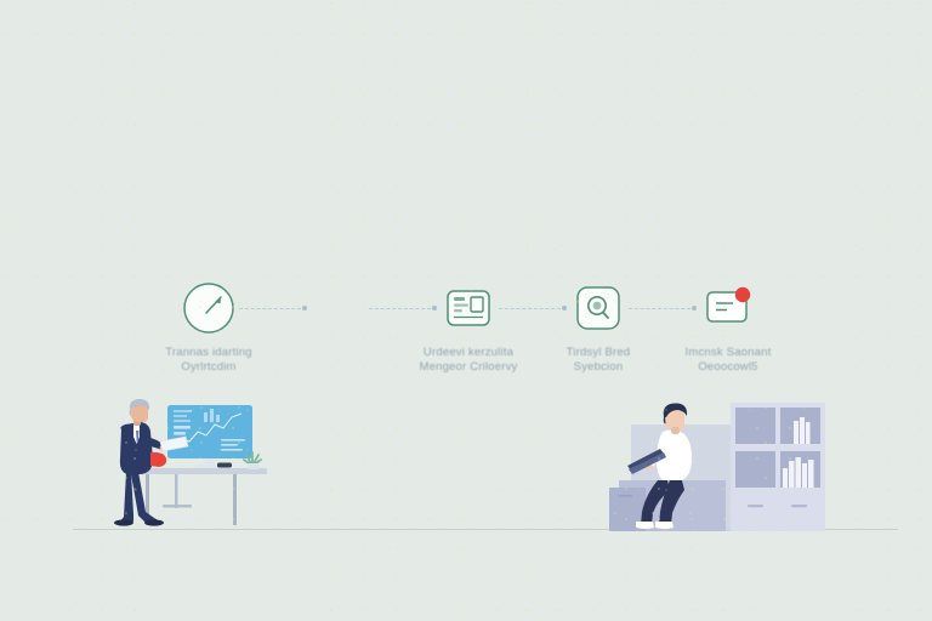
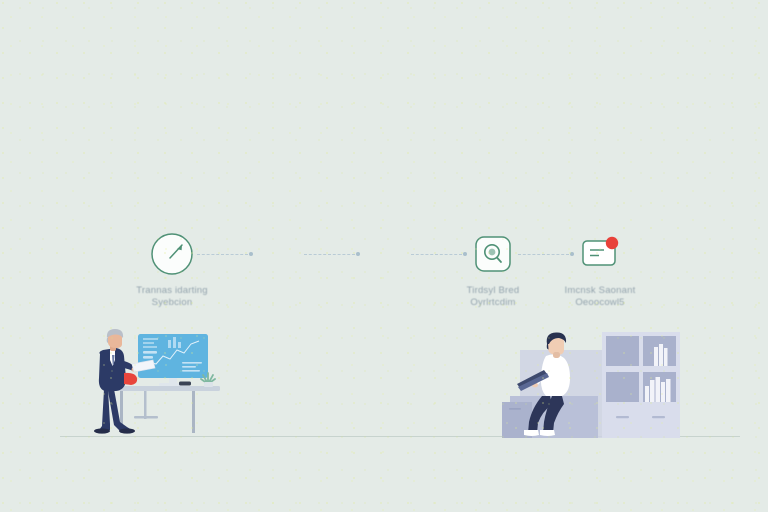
  Trannas idarting
- Oyrlrtcdim
+ Syebcion
- Urdeevi kerzulita
- Mengeor Criloervy
  Tirdsyl Bred
- Syebcion
+ Oyrlrtcdim
  Imcnsk Saonant
  Oeoocowl5
